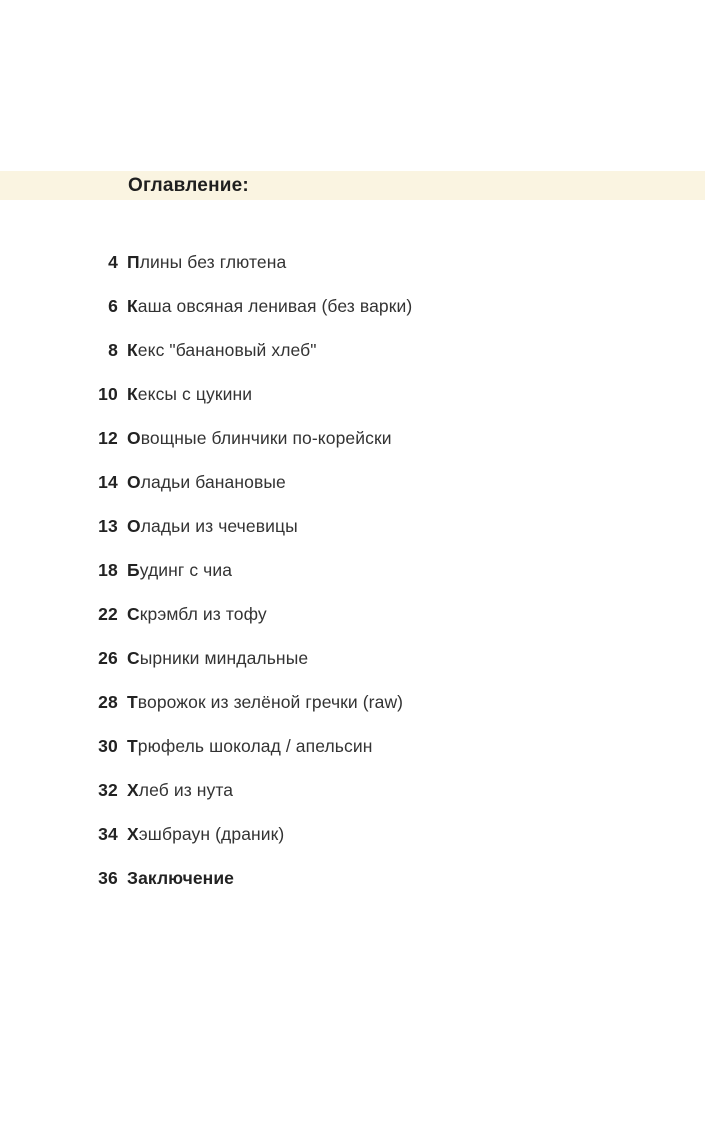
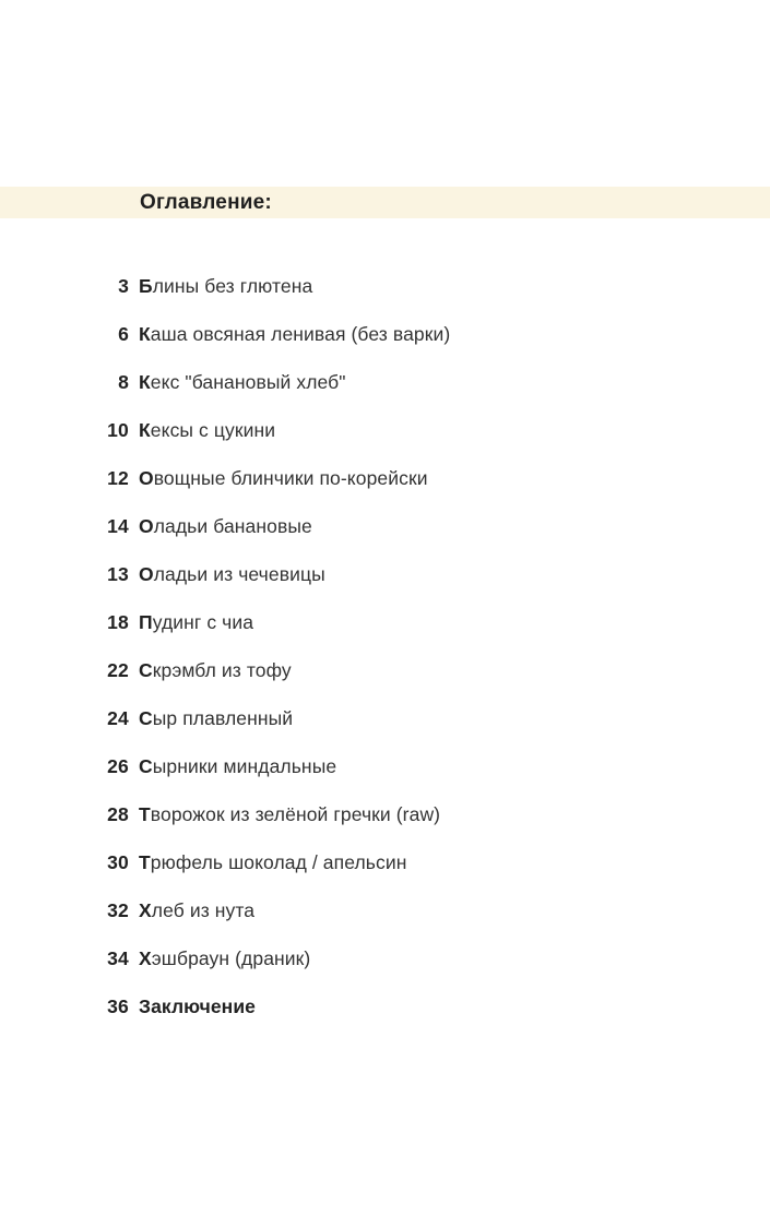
  Оглавление:
- 4
+ 3
- Плины без глютена
+ Блины без глютена
  6
  Каша овсяная ленивая (без варки)
  8
  Кекс "банановый хлеб"
  10
  Кексы с цукини
  12
  Овощные блинчики по-корейски
  14
  Оладьи банановые
  13
  Оладьи из чечевицы
  18
- Будинг с чиа
+ Пудинг с чиа
  22
  Скрэмбл из тофу
+ 24
+ Сыр плавленный
  26
  Сырники миндальные
  28
  Творожок из зелёной гречки (raw)
  30
  Трюфель шоколад / апельсин
  32
  Хлеб из нута
  34
  Хэшбраун (драник)
  36
  Заключение
